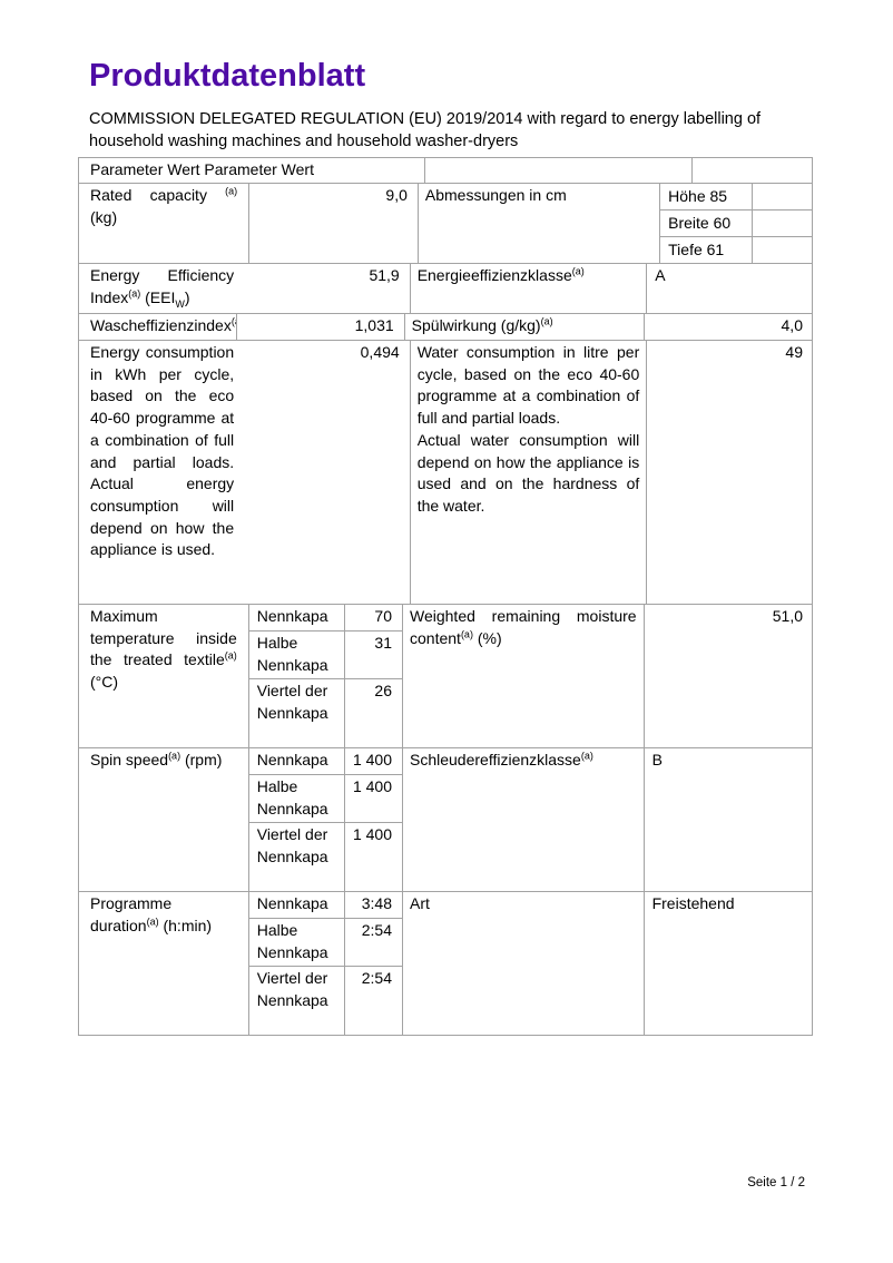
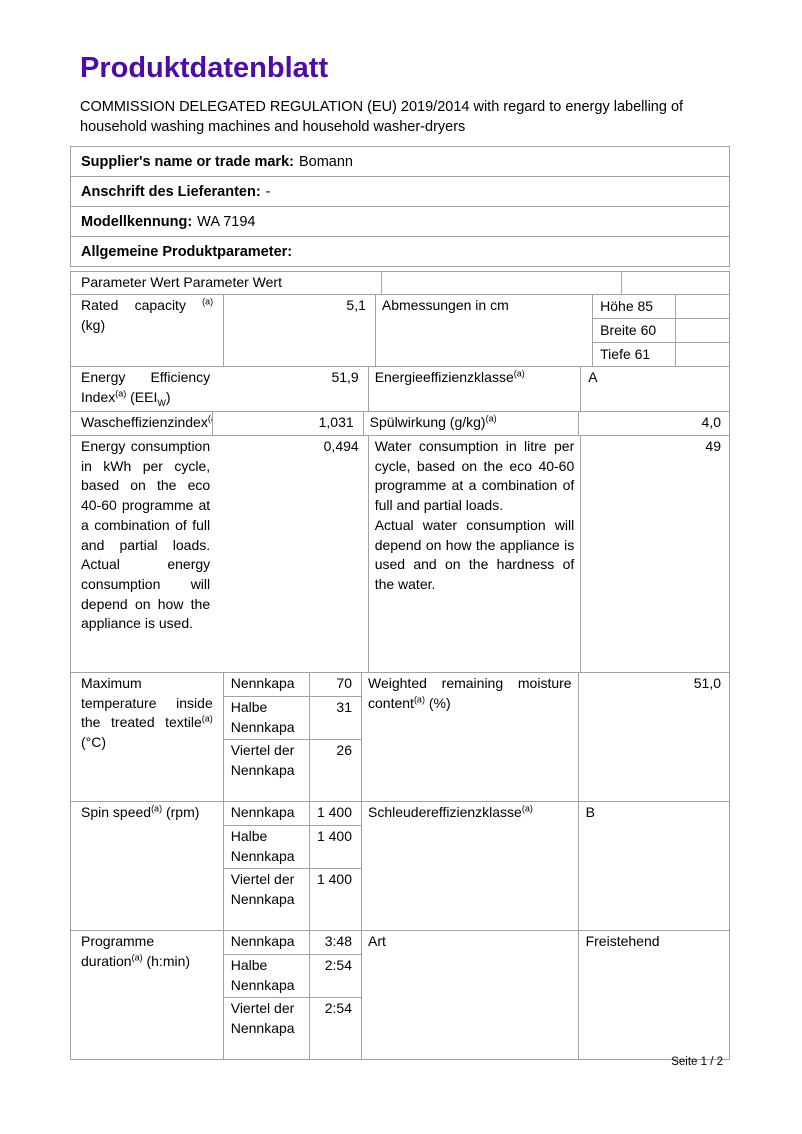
  Produktdatenblatt
  COMMISSION DELEGATED REGULATION (EU) 2019/2014 with regard to energy labelling of household washing machines and household washer-dryers
+ Supplier's name or trade mark:
+ Bomann
+ Anschrift des Lieferanten:
+ -
+ Modellkennung:
+ WA 7194
+ Allgemeine Produktparameter:
  Parameter Wert Parameter Wert
  Rated capacity (a) (kg)
- 9,0
+ 5,1
  Abmessungen in cm
  Höhe 85
  Breite 60
  Tiefe 61
  Energy Efficiency Index(a) (EEIW)
  51,9
  Energieeffizienzklasse(a)
  A
  Wascheffizienzindex(
  1,031
  Spülwirkung (g/kg)(a)
  4,0
  Energy consumption in kWh per cycle, based on the eco 40-60 programme at a combination of full and partial loads. Actual energy consumption will depend on how the appliance is used.
  0,494
  Water consumption in litre per cycle, based on the eco 40-60 programme at a combination of full and partial loads.
  Actual water consumption will depend on how the appliance is used and on the hardness of the water.
  49
  Maximum temperature inside the treated textile(a) (°C)
  Nennkapa
  70
  Halbe Nennkapa
  31
  Viertel der Nennkapa
  26
  Weighted remaining moisture content(a) (%)
  51,0
  Spin speed(a) (rpm)
  Nennkapa
  1 400
  Halbe Nennkapa
  1 400
  Viertel der Nennkapa
  1 400
  Schleudereffizienzklasse(a)
  B
  Programme duration(a) (h:min)
  Nennkapa
  3:48
  Halbe Nennkapa
  2:54
  Viertel der Nennkapa
  2:54
  Art
  Freistehend
  Seite 1 / 2
